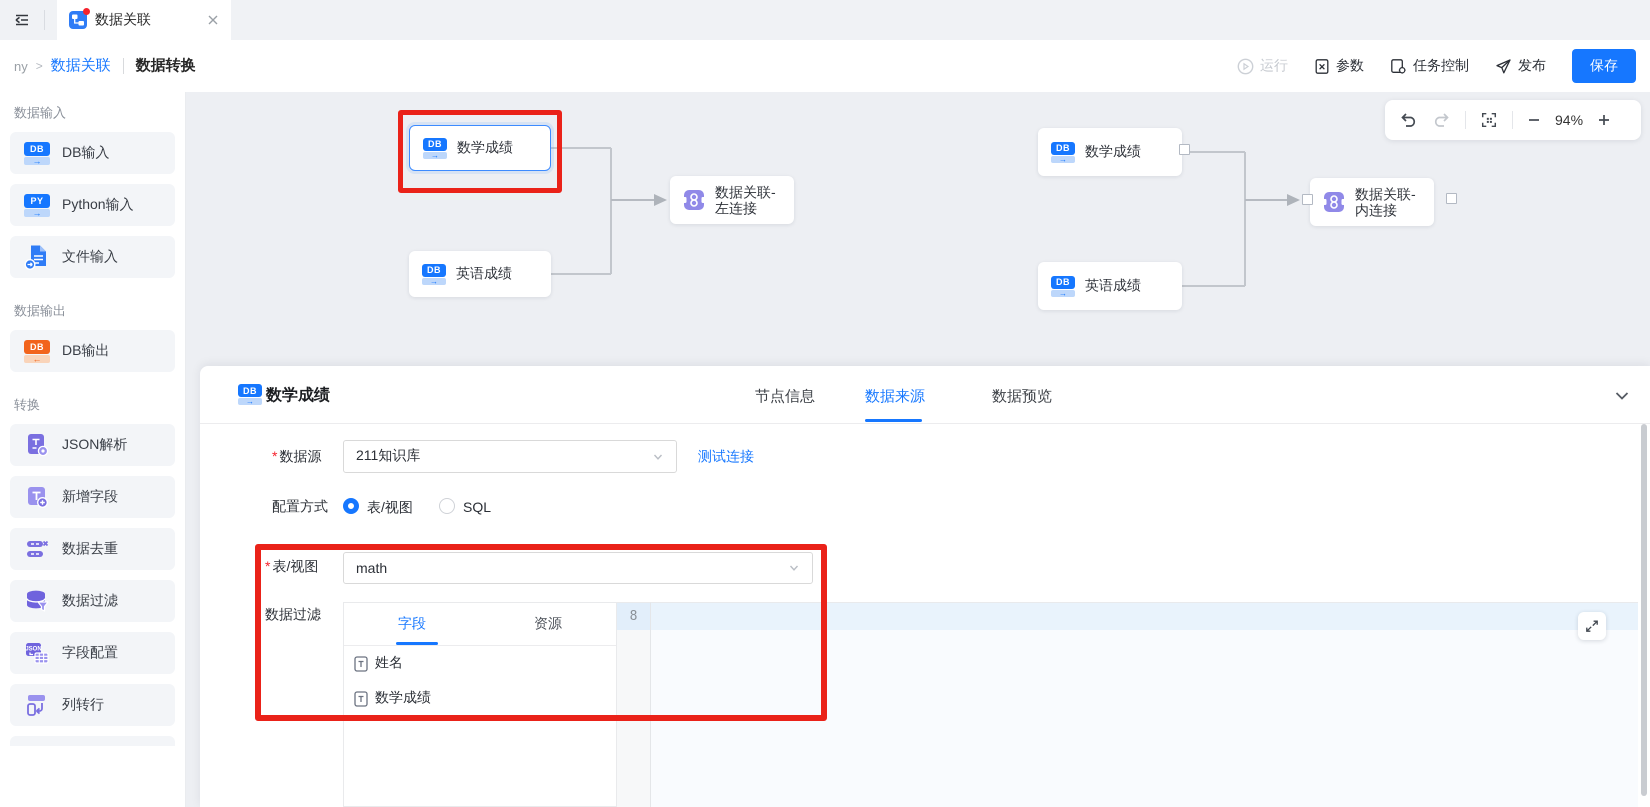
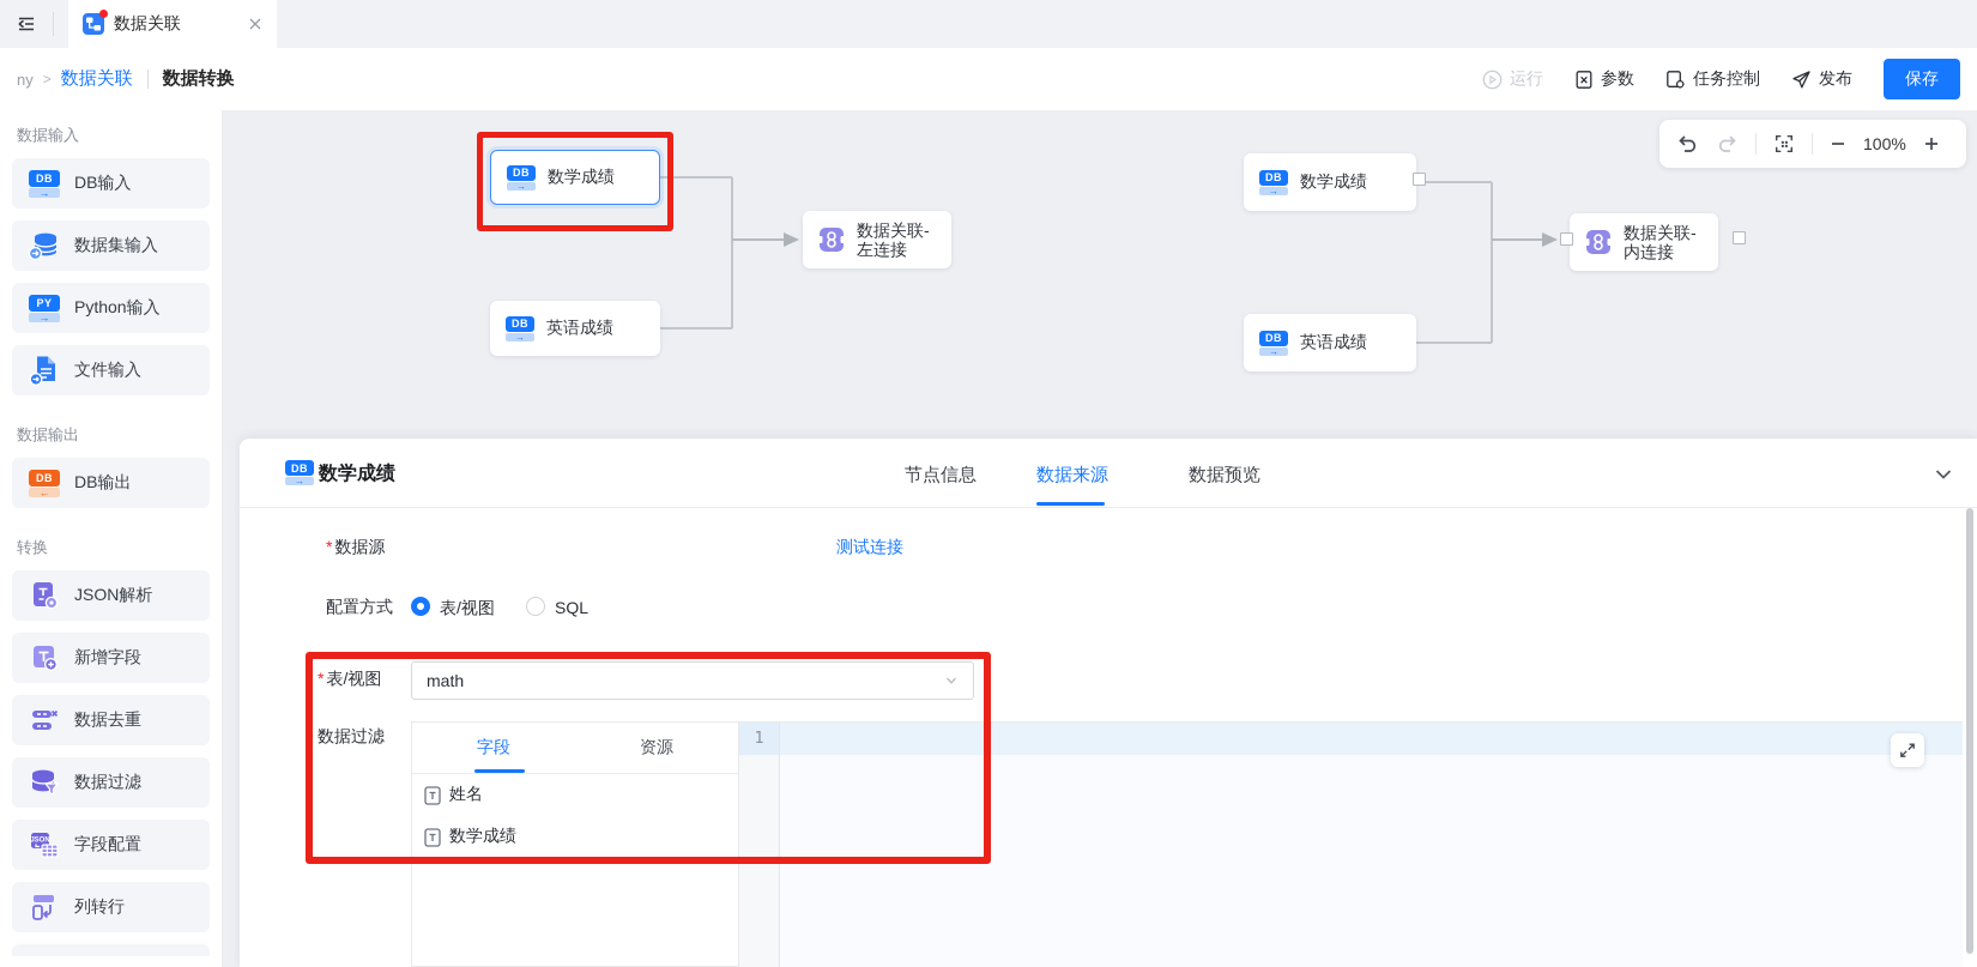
  数据关联
  ny
  >
  数据关联
  数据转换
  运行
  参数
  任务控制
  发布
  保存
  数据输入
  DB
  →
  DB输入
+ 数据集输入
  PY
  →
  Python输入
  文件输入
  数据输出
  DB
  ←
  DB输出
  转换
  JSON解析
  新增字段
  数据去重
  数据过滤
  字段配置
  列转行
  DB
  →
  数学成绩
  DB
  →
  英语成绩
  数据关联-
  左连接
  DB
  →
  数学成绩
  DB
  →
  英语成绩
  数据关联-
  内连接
- 94%
+ 100%
  DB
  →
  数学成绩
  节点信息
  数据来源
  数据预览
  * 数据源
- 211知识库
  测试连接
  配置方式
  表/视图
  SQL
  * 表/视图
  math
  数据过滤
  字段
  资源
  姓名
  数学成绩
- 8
+ 1
